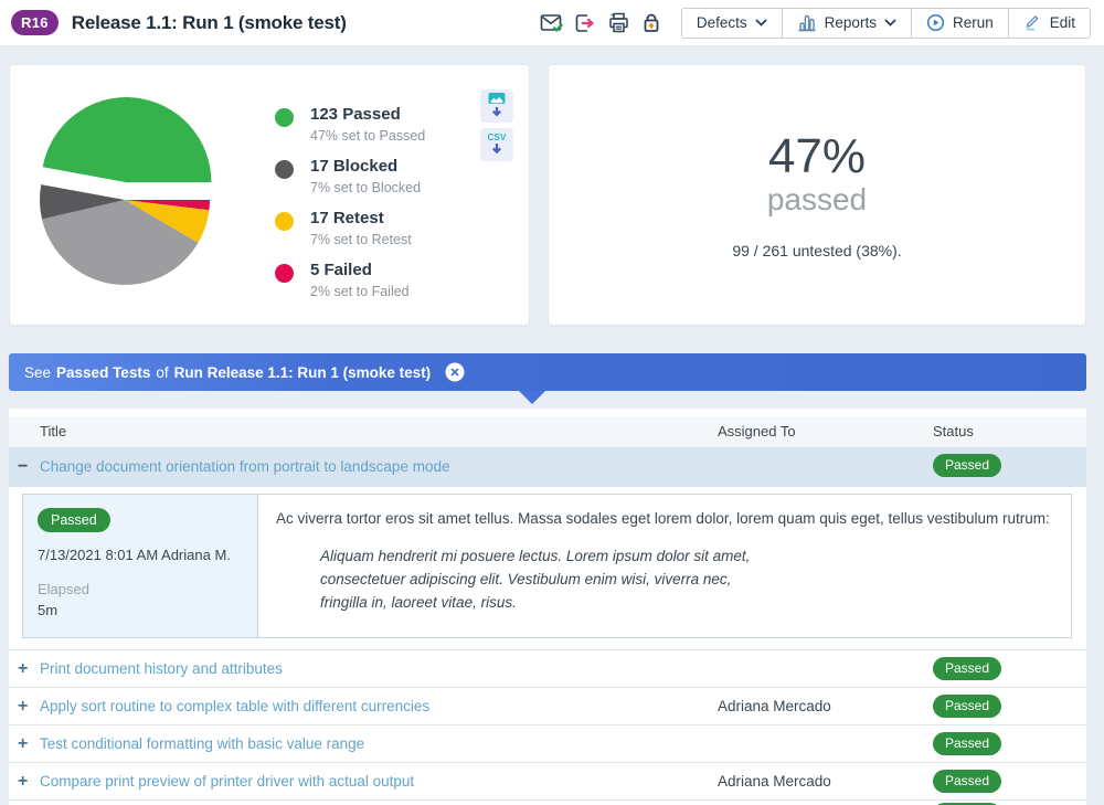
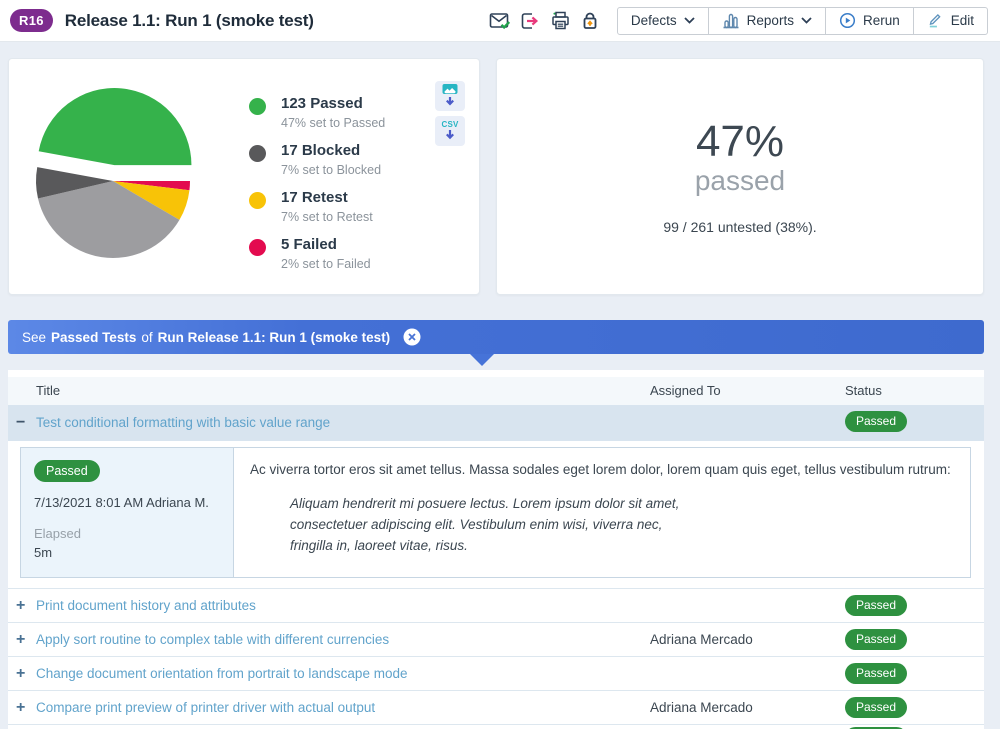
  R16
  Release 1.1: Run 1 (smoke test)
  Defects
  Reports
  Rerun
  Edit
  123 Passed
  47% set to Passed
  17 Blocked
  7% set to Blocked
  17 Retest
  7% set to Retest
  5 Failed
  2% set to Failed
  CSV
  47%
  passed
  99 / 261 untested (38%).
  See
  Passed Tests
  of
  Run Release 1.1: Run 1 (smoke test)
  Title
  Assigned To
  Status
  −
- Change document orientation from portrait to landscape mode
+ Test conditional formatting with basic value range
  Passed
  Passed
  7/13/2021 8:01 AM Adriana M.
  Elapsed
  5m
  Ac viverra tortor eros sit amet tellus. Massa sodales eget lorem dolor, lorem quam quis eget, tellus vestibulum rutrum:
  Aliquam hendrerit mi posuere lectus. Lorem ipsum dolor sit amet,
  consectetuer adipiscing elit. Vestibulum enim wisi, viverra nec,
  fringilla in, laoreet vitae, risus.
  +
  Print document history and attributes
  Passed
  +
  Apply sort routine to complex table with different currencies
  Adriana Mercado
  Passed
  +
- Test conditional formatting with basic value range
+ Change document orientation from portrait to landscape mode
  Passed
  +
  Compare print preview of printer driver with actual output
  Adriana Mercado
  Passed
